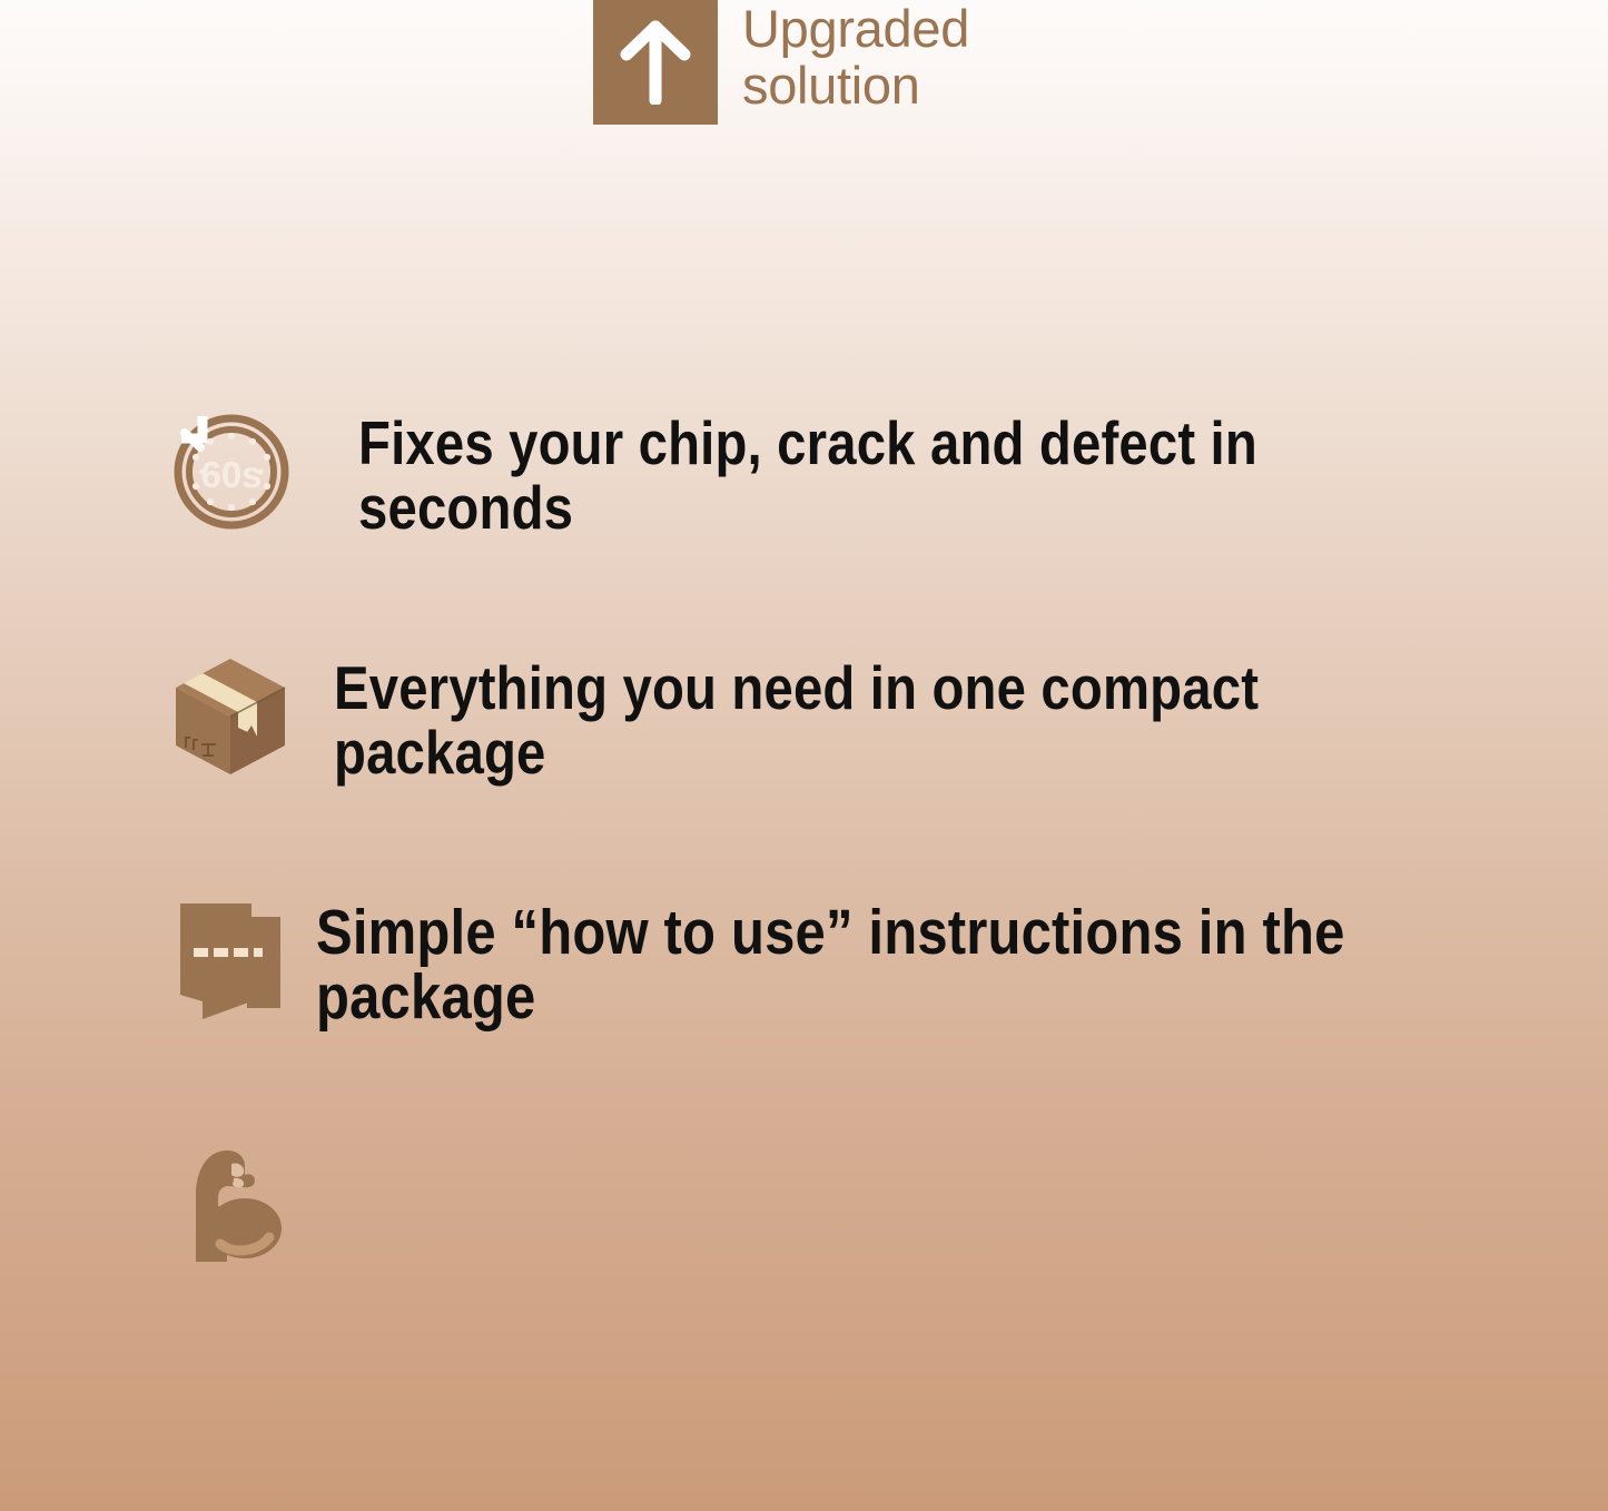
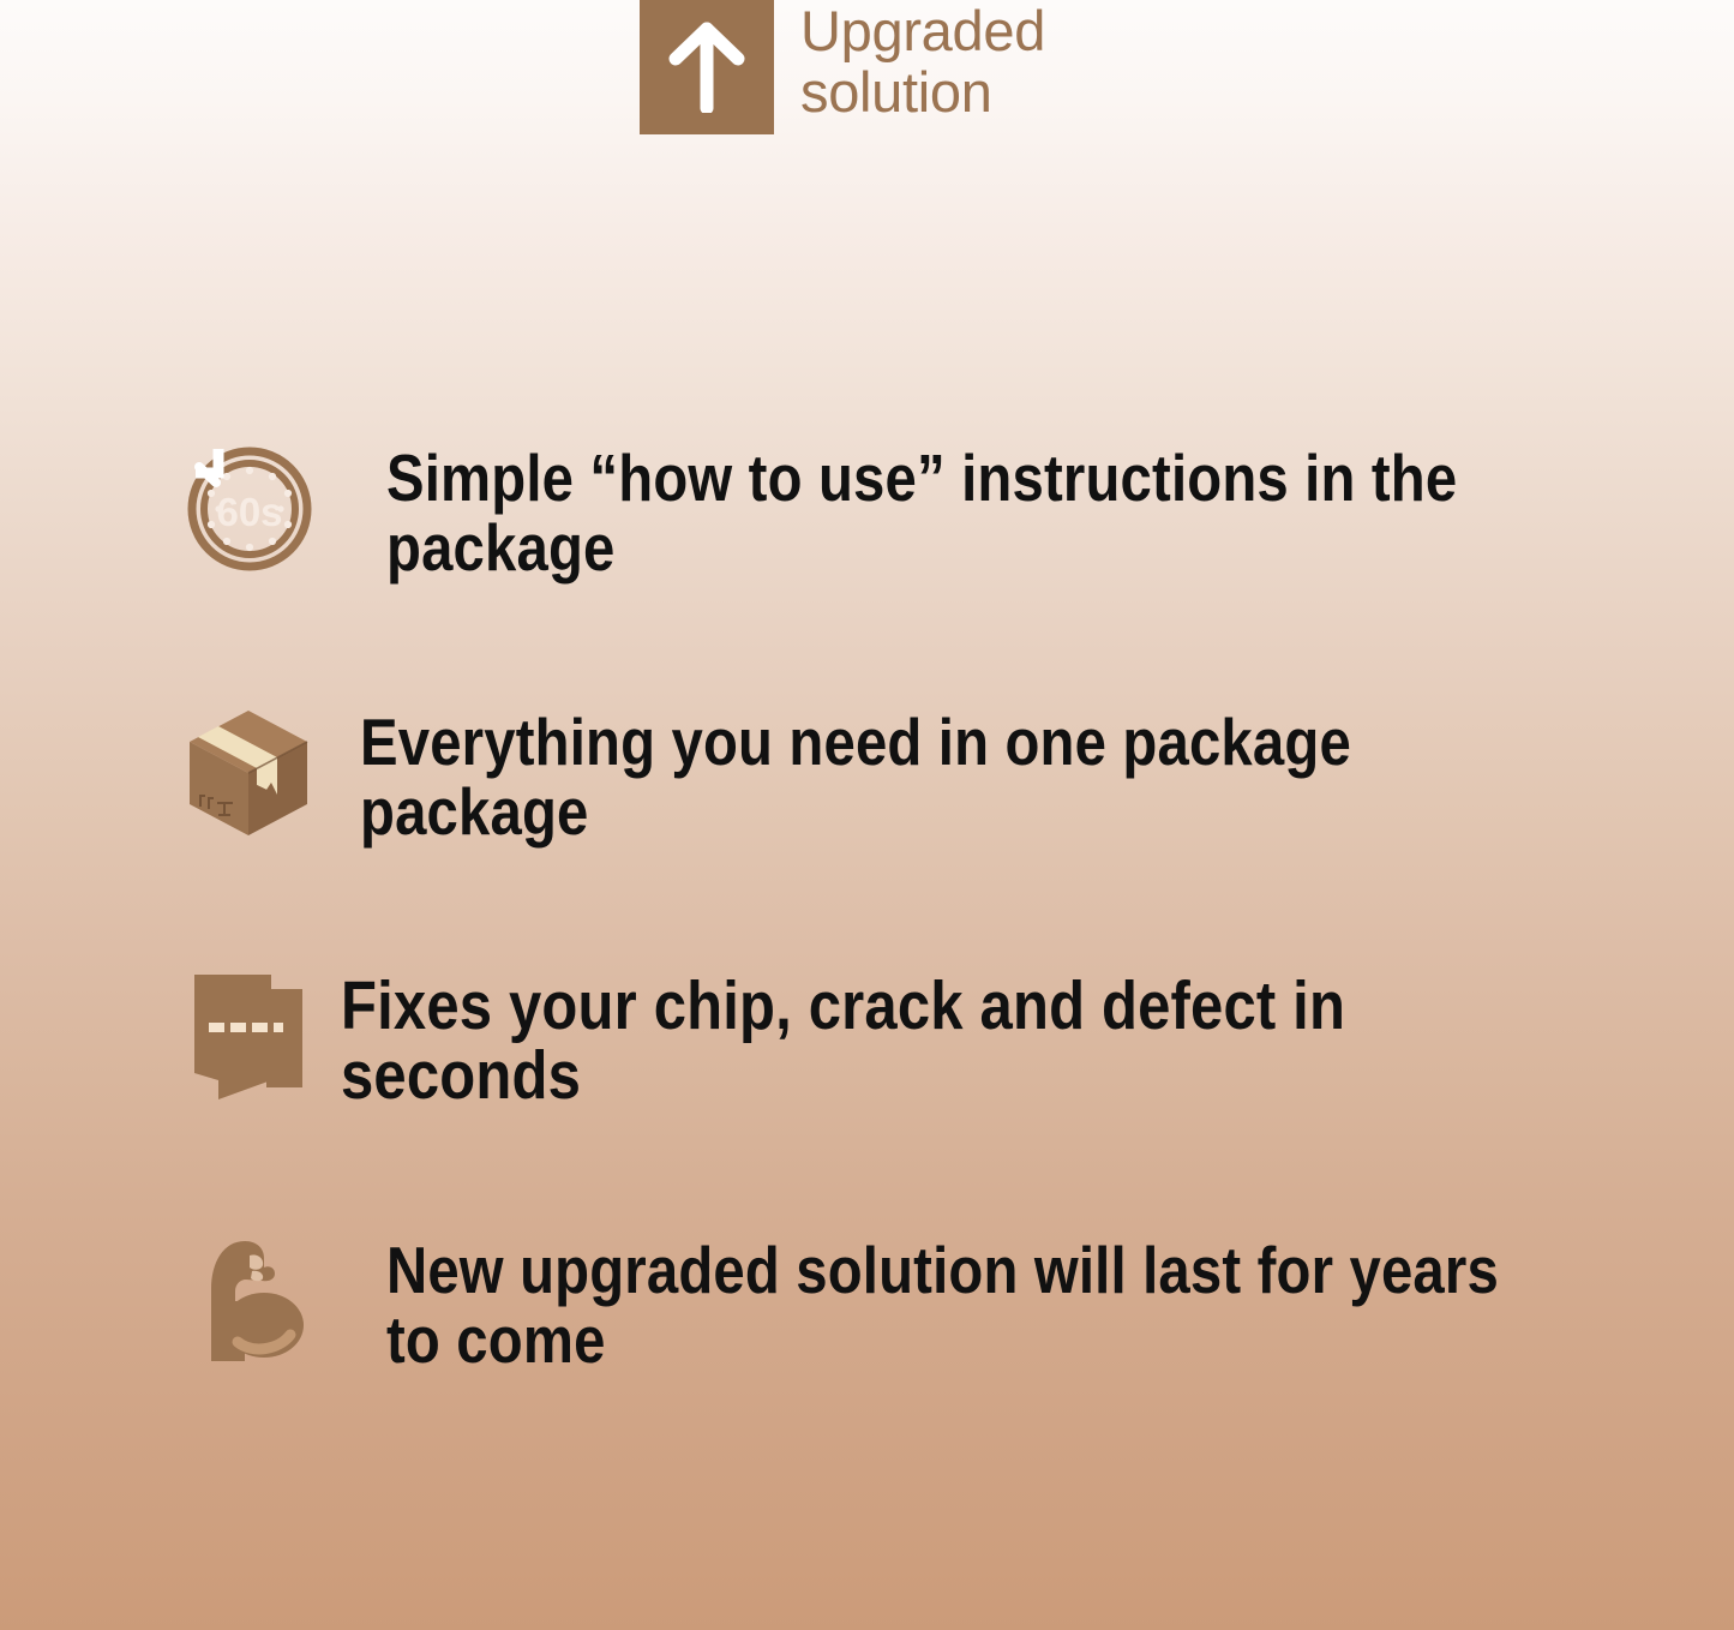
  Upgraded
  solution
  60s
- Fixes your chip, crack and defect in seconds
+ Simple “how to use” instructions in the package
- Everything you need in one compact package
+ Everything you need in one package package
- Simple “how to use” instructions in the package
+ Fixes your chip, crack and defect in seconds
+ New upgraded solution will last for years to come
